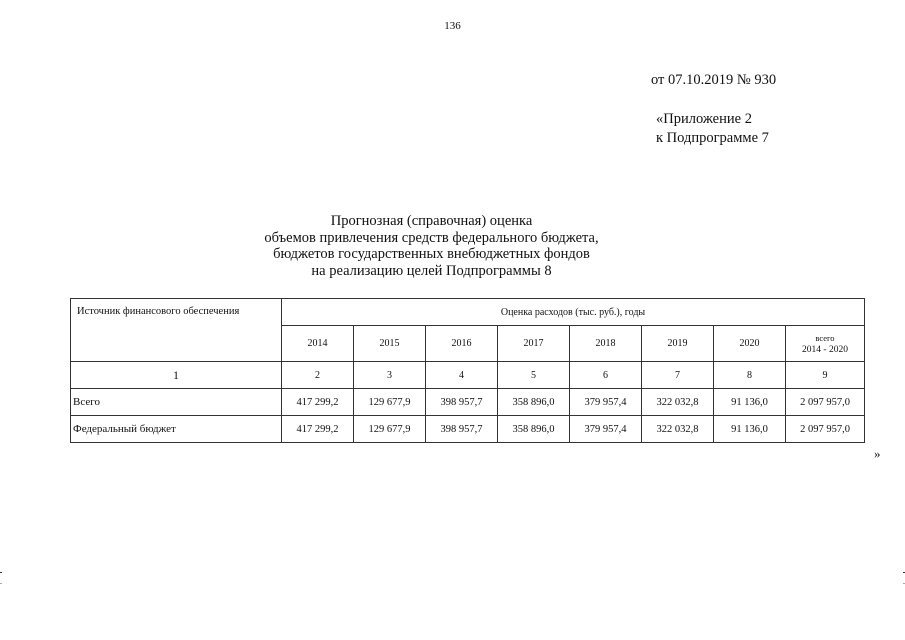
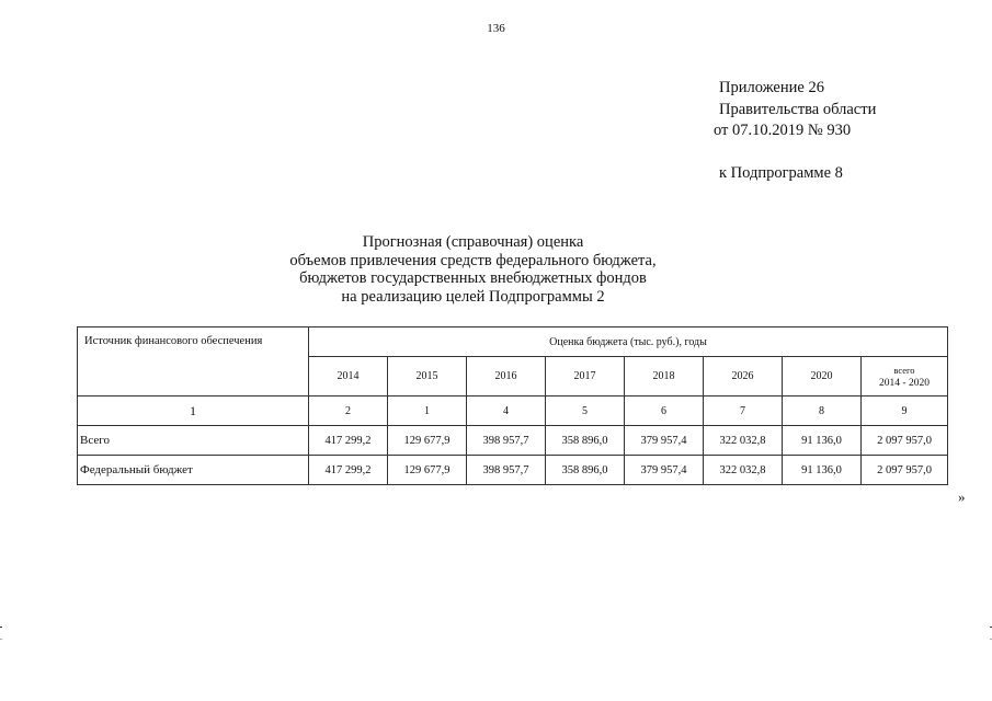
  136
+ Приложение 26
+ Правительства области
  от 07.10.2019 № 930
- «Приложение 2
- к Подпрограмме 7
+ к Подпрограмме 8
  Прогнозная (справочная) оценка
  объемов привлечения средств федерального бюджета,
  бюджетов государственных внебюджетных фондов
- на реализацию целей Подпрограммы 8
+ на реализацию целей Подпрограммы 2
- Источник финансового обеспечения	Оценка расходов (тыс. руб.), годы
+ Источник финансового обеспечения	Оценка бюджета (тыс. руб.), годы
- 2014	2015	2016	2017	2018	2019	2020	всего 2014 - 2020
+ 2014	2015	2016	2017	2018	2026	2020	всего 2014 - 2020
- 1	2	3	4	5	6	7	8	9
+ 1	2	1	4	5	6	7	8	9
  Всего	417 299,2	129 677,9	398 957,7	358 896,0	379 957,4	322 032,8	91 136,0	2 097 957,0
  Федеральный бюджет	417 299,2	129 677,9	398 957,7	358 896,0	379 957,4	322 032,8	91 136,0	2 097 957,0
  »
